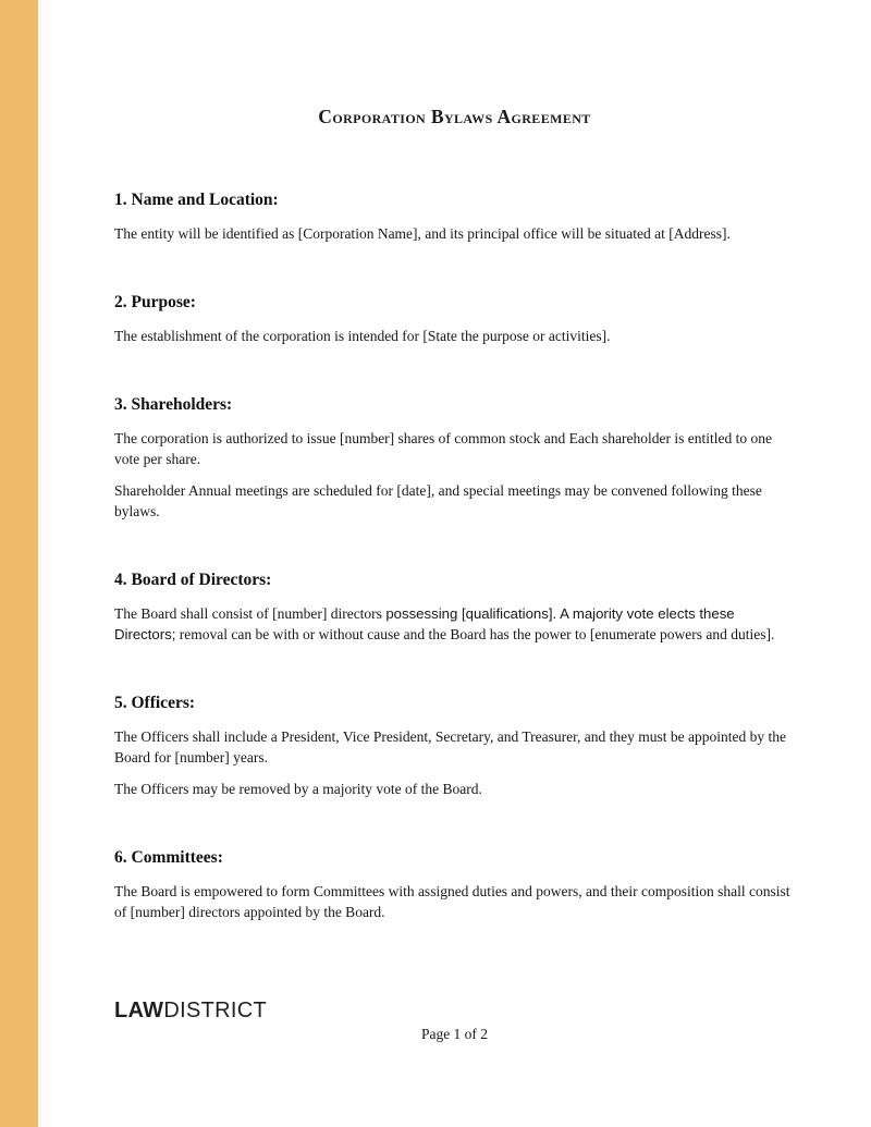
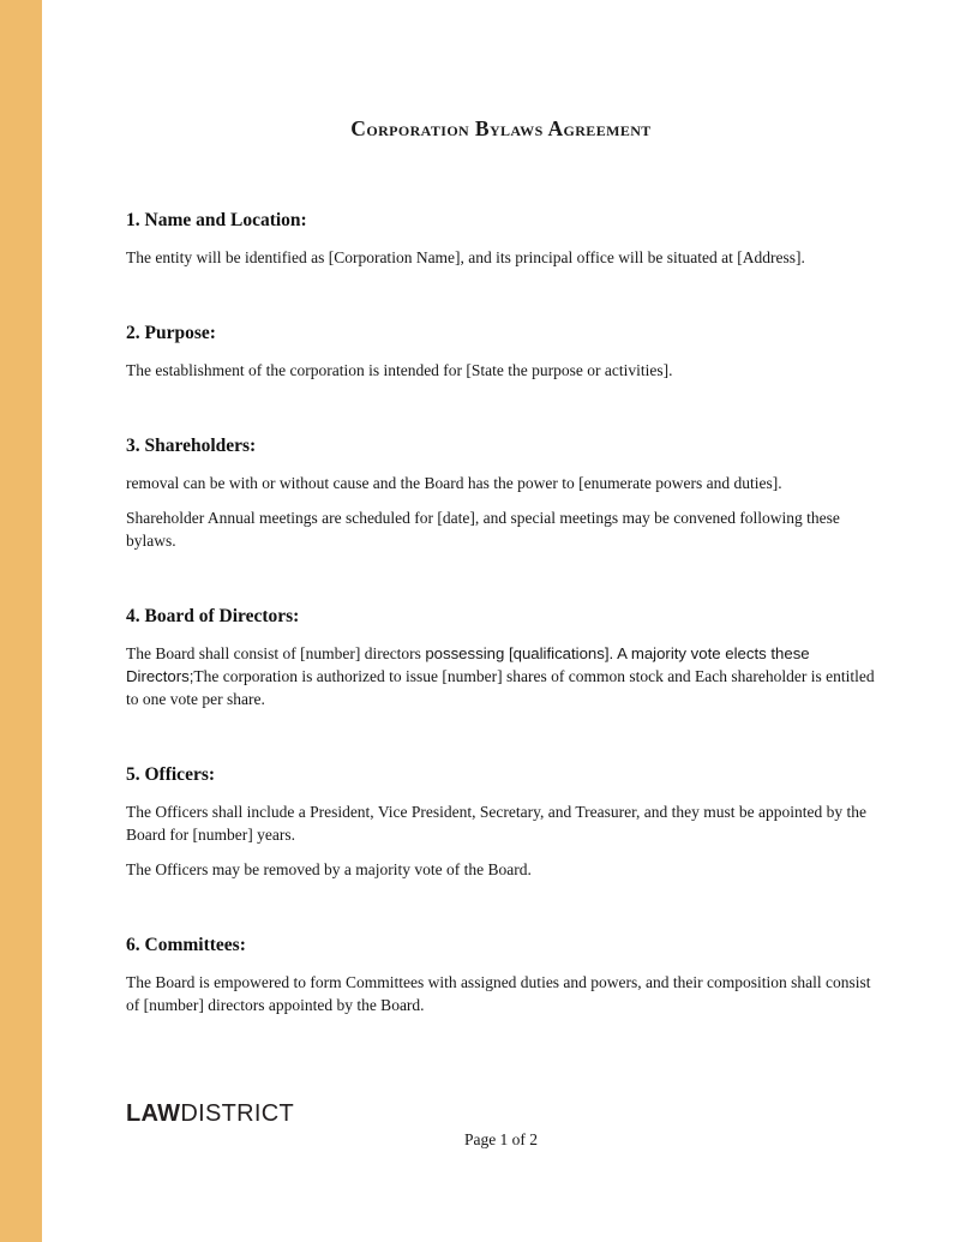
  Corporation Bylaws Agreement
  1. Name and Location:
  The entity will be identified as [Corporation Name], and its principal office will be situated at [Address].
  2. Purpose:
  The establishment of the corporation is intended for [State the purpose or activities].
  3. Shareholders:
- The corporation is authorized to issue [number] shares of common stock and Each shareholder is entitled to one vote per share.
+ removal can be with or without cause and the Board has the power to [enumerate powers and duties].
  Shareholder Annual meetings are scheduled for [date], and special meetings may be convened following these bylaws.
  4. Board of Directors:
- The Board shall consist of [number] directors possessing [qualifications]. A majority vote elects these Directors; removal can be with or without cause and the Board has the power to [enumerate powers and duties].
+ The Board shall consist of [number] directors possessing [qualifications]. A majority vote elects these Directors;The corporation is authorized to issue [number] shares of common stock and Each shareholder is entitled to one vote per share.
  5. Officers:
  The Officers shall include a President, Vice President, Secretary, and Treasurer, and they must be appointed by the Board for [number] years.
  The Officers may be removed by a majority vote of the Board.
  6. Committees:
  The Board is empowered to form Committees with assigned duties and powers, and their composition shall consist of [number] directors appointed by the Board.
  LAWDISTRICT
  Page 1 of 2
